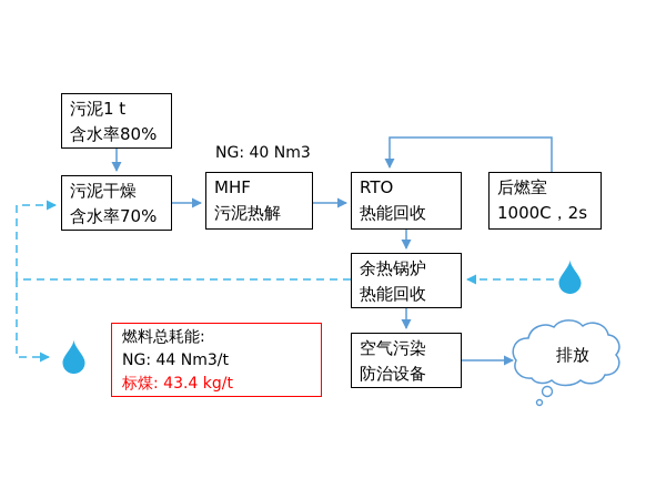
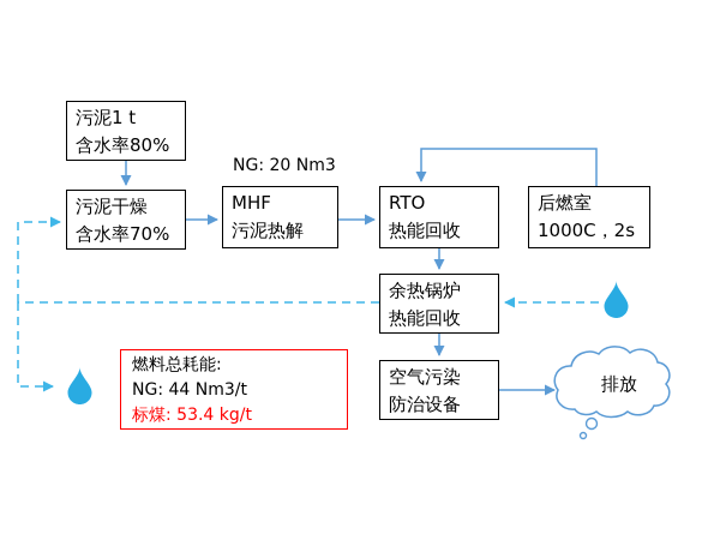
  污泥1 t
  含水率80%
  污泥干燥
  含水率70%
  MHF
  污泥热解
  RTO
  热能回收
  后燃室
  1000C，2s
  余热锅炉
  热能回收
  空气污染
  防治设备
  燃料总耗能:
  NG: 44 Nm3/t
- 标煤: 43.4 kg/t
+ 标煤: 53.4 kg/t
- NG: 40 Nm3
+ NG: 20 Nm3
  排放
